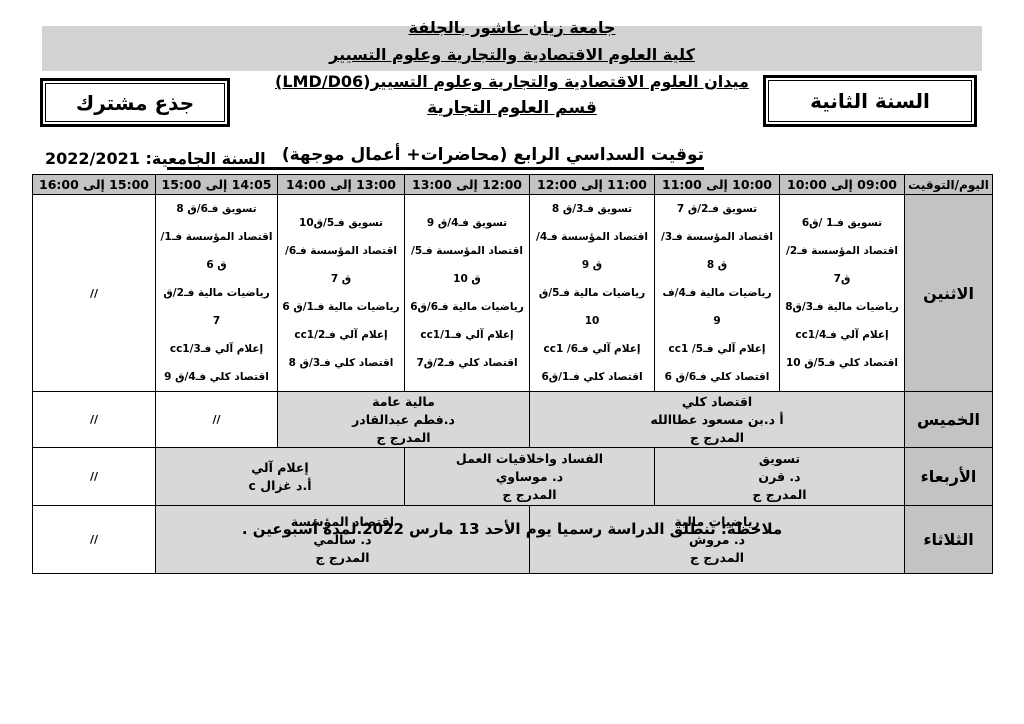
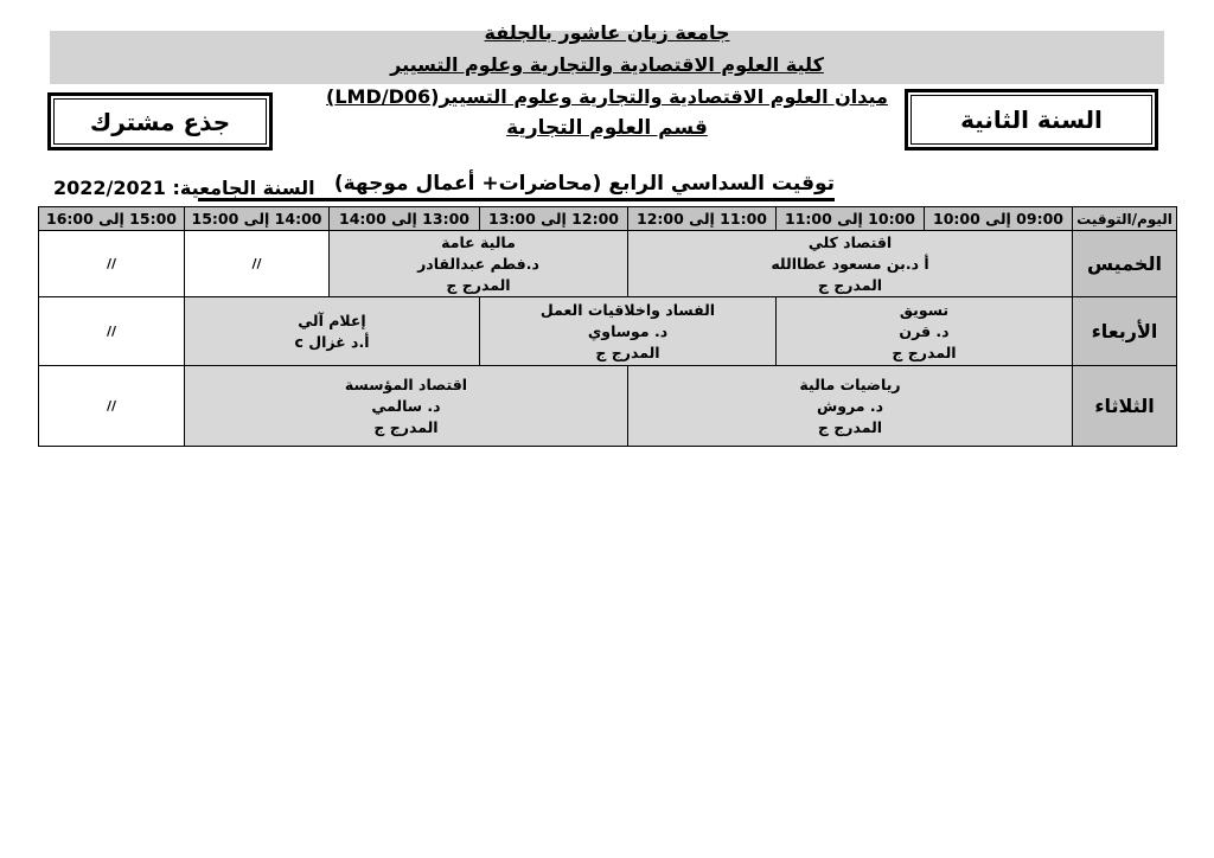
  جامعة زيان عاشور بالجلفة
  كلية العلوم الاقتصادية والتجارية وعلوم التسيير
  ميدان العلوم الاقتصادية والتجارية وعلوم التسيير(LMD/D06)
  قسم العلوم التجارية
  جذع مشترك
  السنة الثانية
  توقيت السداسي الرابع (محاضرات+ أعمال موجهة)
  السنة الجامعية: 2022/2021
- اليوم/التوقيت	09:00 إلى 10:00	10:00 إلى 11:00	11:00 إلى 12:00	12:00 إلى 13:00	13:00 إلى 14:00	14:05 إلى 15:00	15:00 إلى 16:00
+ اليوم/التوقيت	09:00 إلى 10:00	10:00 إلى 11:00	11:00 إلى 12:00	12:00 إلى 13:00	13:00 إلى 14:00	14:00 إلى 15:00	15:00 إلى 16:00
- الاثنين	تسويق فـ1 /ق6 اقتصاد المؤسسة فـ2/ق7 رياضيات مالية فـ3/ق8 إعلام آلي فـ4/cc1 اقتصاد كلي فـ5/ق 10	تسويق فـ2/ق 7 اقتصاد المؤسسة فـ3/ق 8 رياضيات مالية فـ4/ف 9 إعلام آلي فـ5/ cc1 اقتصاد كلي فـ6/ق 6	تسويق فـ3/ق 8 اقتصاد المؤسسة فـ4/ق 9 رياضيات مالية فـ5/ق 10 إعلام آلي فـ6/ cc1 اقتصاد كلي فـ1/ق6	تسويق فـ4/ق 9 اقتصاد المؤسسة فـ5/ق 10 رياضيات مالية فـ6/ق6 إعلام آلي فـ1/cc1 اقتصاد كلي فـ2/ق7	تسويق فـ5/ق10 اقتصاد المؤسسة فـ6/ق 7 رياضيات مالية فـ1/ق 6 إعلام آلي فـ2/cc1 اقتصاد كلي فـ3/ق 8	تسويق فـ6/ق 8 اقتصاد المؤسسة فـ1/ق 6 رياضيات مالية فـ2/ق 7 إعلام آلي فـ3/cc1 اقتصاد كلي فـ4/ق 9	//
  الخميس	اقتصاد كلي أ د.بن مسعود عطاالله المدرج ج	مالية عامة د.فطم عبدالقادر المدرج ج	//	//
  الأربعاء	تسويق د. قرن المدرج ج	الفساد واخلاقيات العمل د. موساوي المدرج ج	إعلام آلي أ.د غزال c	//
  الثلاثاء	رياضيات مالية د. مروش المدرج ج	اقتصاد المؤسسة د. سالمي المدرج ج	//
- ملاحظة: تنطلق الدراسة رسميا يوم الأحد 13 مارس 2022.لمدة أسبوعين .
